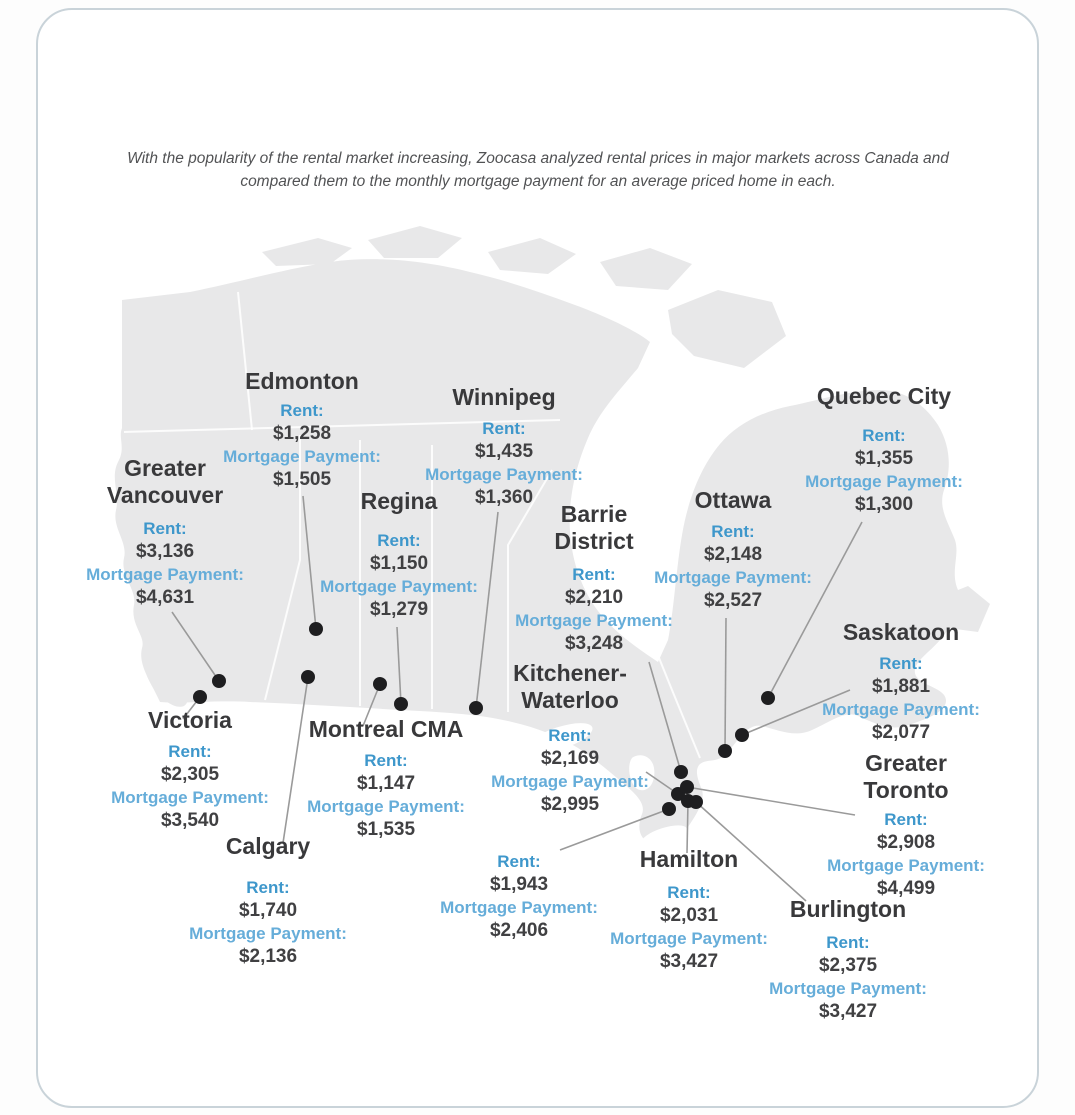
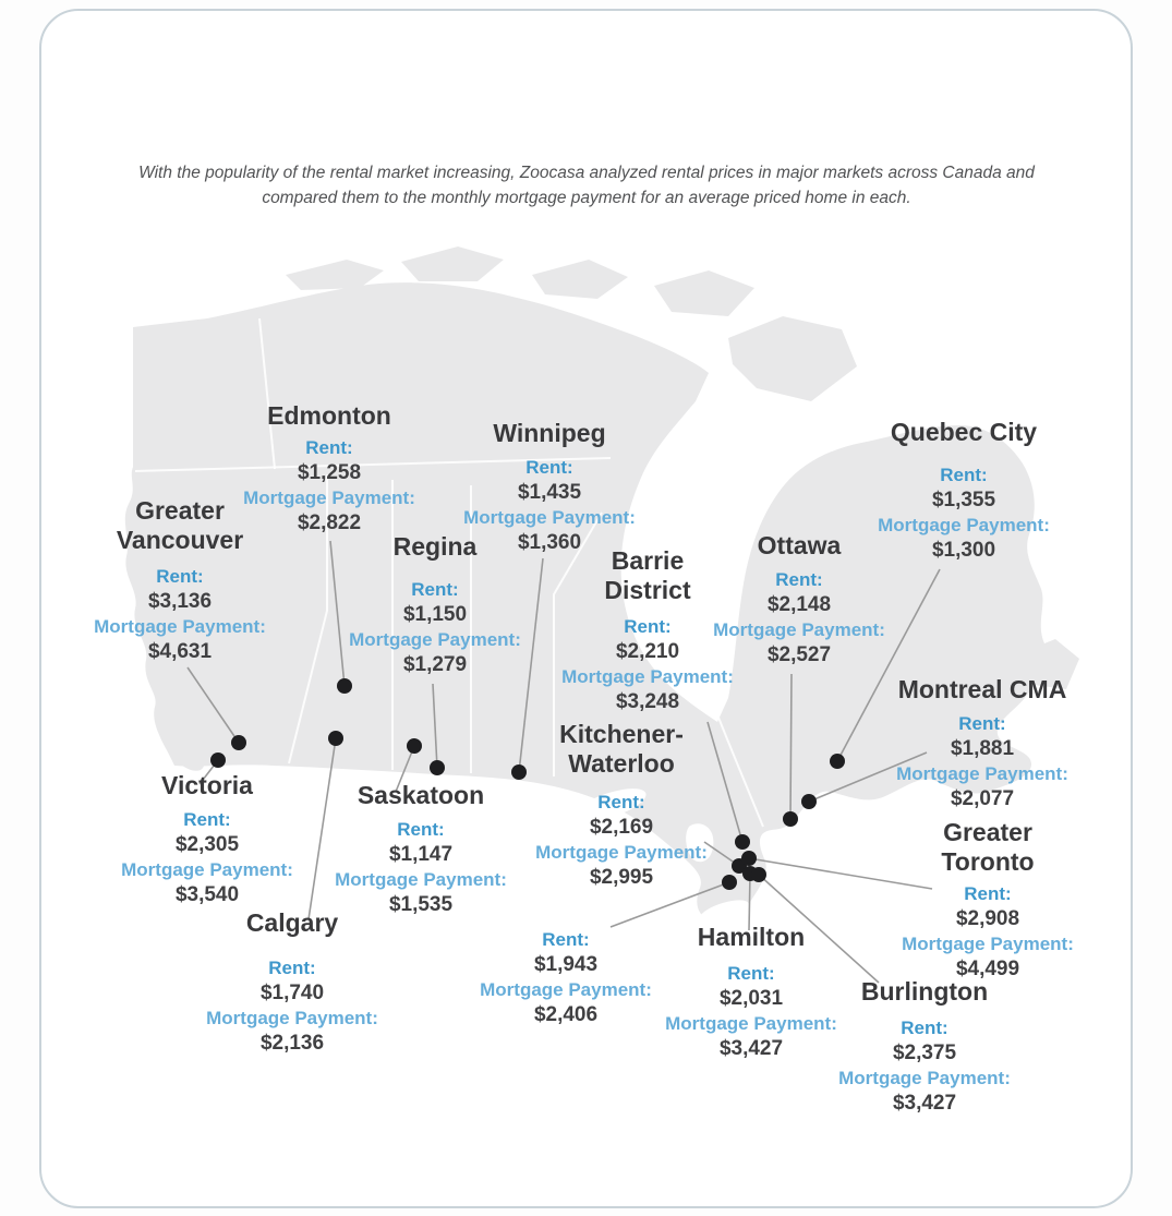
  With the popularity of the rental market increasing, Zoocasa analyzed rental prices in major markets across Canada and compared them to the monthly mortgage payment for an average priced home in each.
  Edmonton
  Rent:
  $1,258
  Mortgage Payment:
- $1,505
+ $2,822
  Winnipeg
  Rent:
  $1,435
  Mortgage Payment:
  $1,360
  Quebec City
  Rent:
  $1,355
  Mortgage Payment:
  $1,300
  Greater
  Vancouver
  Rent:
  $3,136
  Mortgage Payment:
  $4,631
  Regina
  Rent:
  $1,150
  Mortgage Payment:
  $1,279
  Barrie
  District
  Rent:
  $2,210
  Mortgage Payment:
  $3,248
  Ottawa
  Rent:
  $2,148
  Mortgage Payment:
  $2,527
- Saskatoon
+ Montreal CMA
  Rent:
  $1,881
  Mortgage Payment:
  $2,077
  Victoria
  Rent:
  $2,305
  Mortgage Payment:
  $3,540
- Montreal CMA
+ Saskatoon
  Rent:
  $1,147
  Mortgage Payment:
  $1,535
  Kitchener-
  Waterloo
  Rent:
  $2,169
  Mortgage Payment:
  $2,995
  Greater
  Toronto
  Rent:
  $2,908
  Mortgage Payment:
  $4,499
  Calgary
  Rent:
  $1,740
  Mortgage Payment:
  $2,136
  Rent:
  $1,943
  Mortgage Payment:
  $2,406
  Hamilton
  Rent:
  $2,031
  Mortgage Payment:
  $3,427
  Burlington
  Rent:
  $2,375
  Mortgage Payment:
  $3,427
